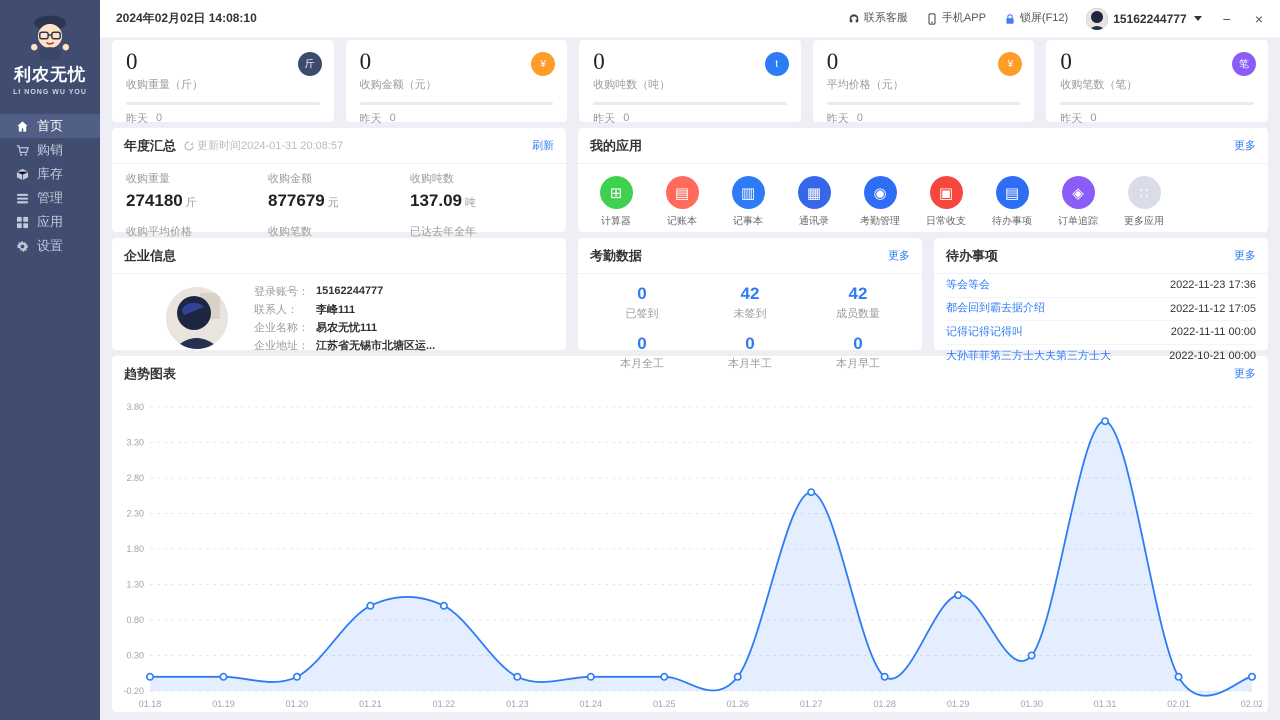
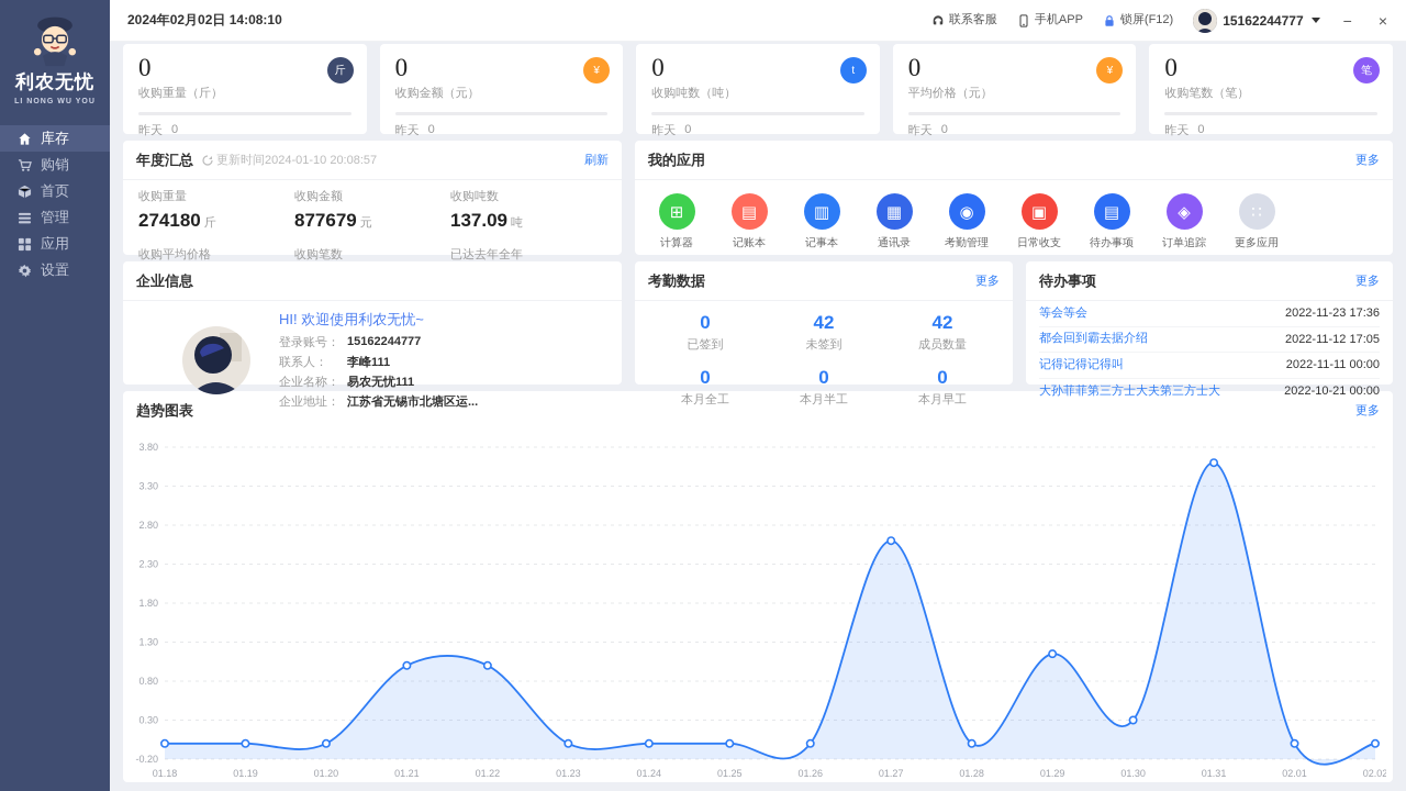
  利农无忧
- 首页
+ 库存
  购销
- 库存
+ 首页
  管理
  应用
  设置
  2024年02月02日 14:08:10
  联系客服
  手机APP
  锁屏(F12)
  15162244777
  −
  ×
  0
  收购重量（斤）
  斤
  昨天
  0
  0
  收购金额（元）
  ¥
  昨天
  0
  0
  收购吨数（吨）
  t
  昨天
  0
  0
  平均价格（元）
  ¥
  昨天
  0
  0
  收购笔数（笔）
  笔
  昨天
  0
  年度汇总
- 更新时间2024-01-31 20:08:57
+ 更新时间2024-01-10 20:08:57
  刷新
  收购重量
  274180 斤
  收购金额
  877679 元
  收购吨数
  137.09 吨
  收购平均价格
  收购笔数
  已达去年全年
  我的应用
  更多
  ⊞
  计算器
  ▤
  记账本
  ▥
  记事本
  ▦
  通讯录
  ◉
  考勤管理
  ▣
  日常收支
  ▤
  待办事项
  ◈
  订单追踪
  ∷
  更多应用
  企业信息
+ HI! 欢迎使用利农无忧~
  登录账号：
  15162244777
  联系人：
  李峰111
  企业名称：
  易农无忧111
  企业地址：
  江苏省无锡市北塘区运...
  考勤数据
  更多
  0
  已签到
  42
  未签到
  42
  成员数量
  0
  本月全工
  0
  本月半工
  0
  本月早工
  待办事项
  更多
  等会等会
  2022-11-23 17:36
  都会回到霸去据介绍
  2022-11-12 17:05
  记得记得记得叫
  2022-11-11 00:00
  大孙菲菲第三方士大夫第三方士大
  2022-10-21 00:00
  趋势图表
  更多
  3.80
  3.30
  2.80
  2.30
  1.80
  1.30
  0.80
  0.30
  -0.20
  01.18
  01.19
  01.20
  01.21
  01.22
  01.23
  01.24
  01.25
  01.26
  01.27
  01.28
  01.29
  01.30
  01.31
  02.01
  02.02
